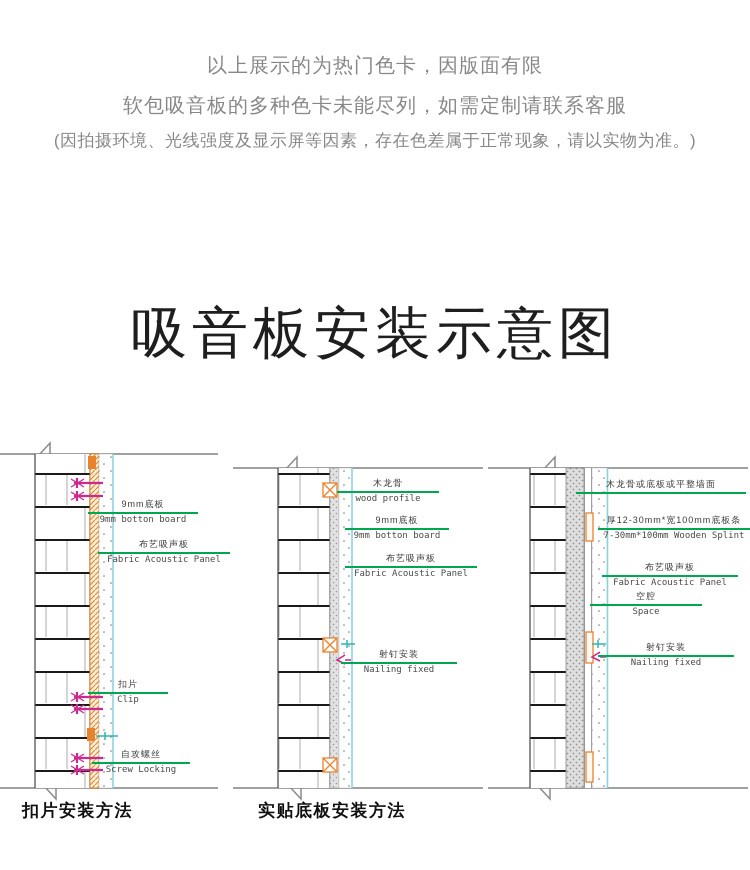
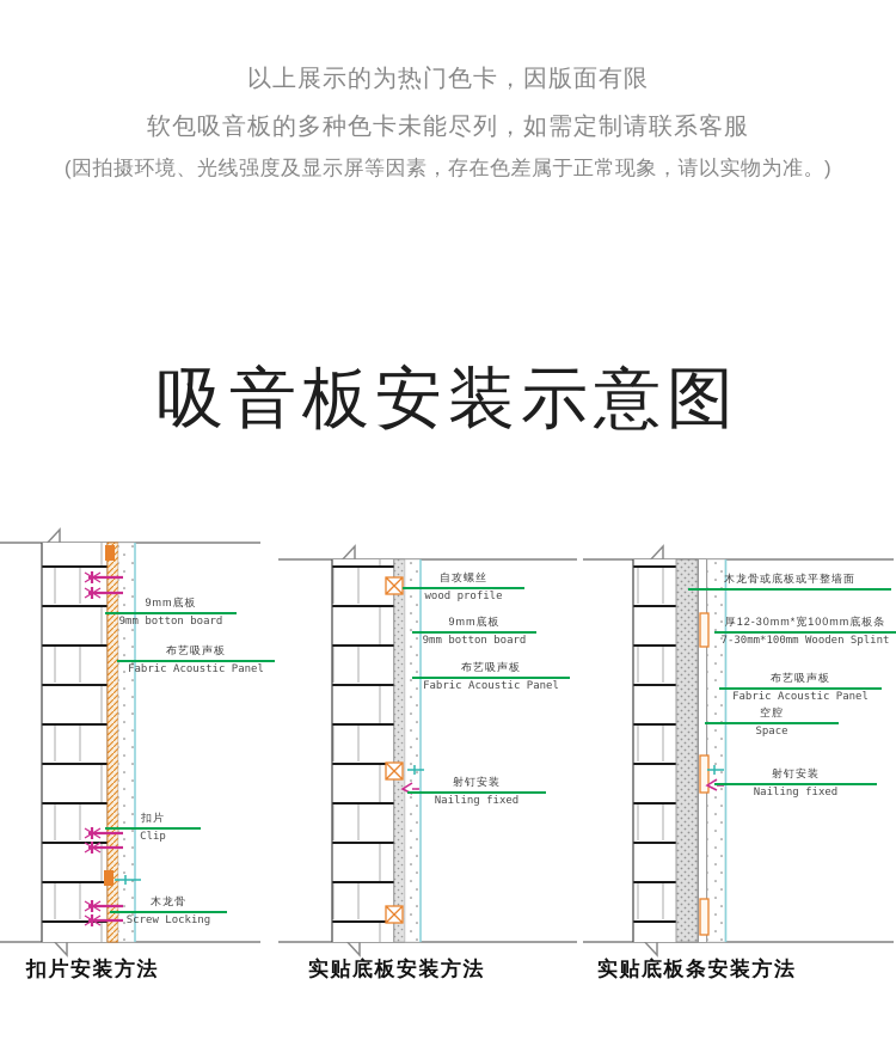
  以上展示的为热门色卡，因版面有限
  软包吸音板的多种色卡未能尽列，如需定制请联系客服
  (因拍摄环境、光线强度及显示屏等因素，存在色差属于正常现象，请以实物为准。)
  吸音板安装示意图
  9mm底板
  9mm botton board
  布艺吸声板
  Fabric Acoustic Panel
  扣片
  Clip
- 自攻螺丝
+ 木龙骨
  Screw Locking
- 木龙骨
+ 自攻螺丝
  wood profile
  9mm底板
  9mm botton board
  布艺吸声板
  Fabric Acoustic Panel
  射钉安装
  Nailing fixed
  木龙骨或底板或平整墙面
  厚12-30mm*宽100mm底板条
  7-30mm*100mm Wooden Splint
  布艺吸声板
  Fabric Acoustic Panel
  空腔
  Space
  射钉安装
  Nailing fixed
  扣片安装方法
  实贴底板安装方法
+ 实贴底板条安装方法
